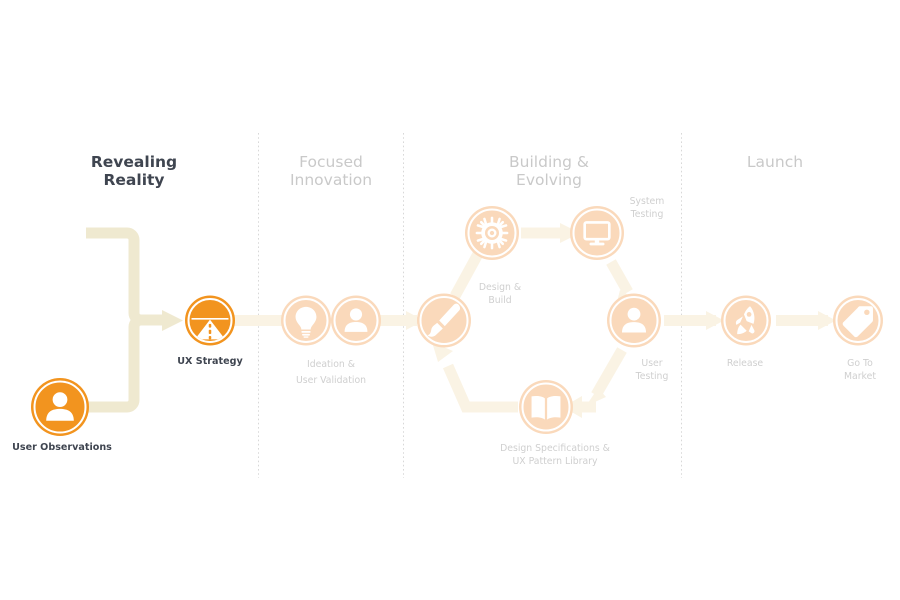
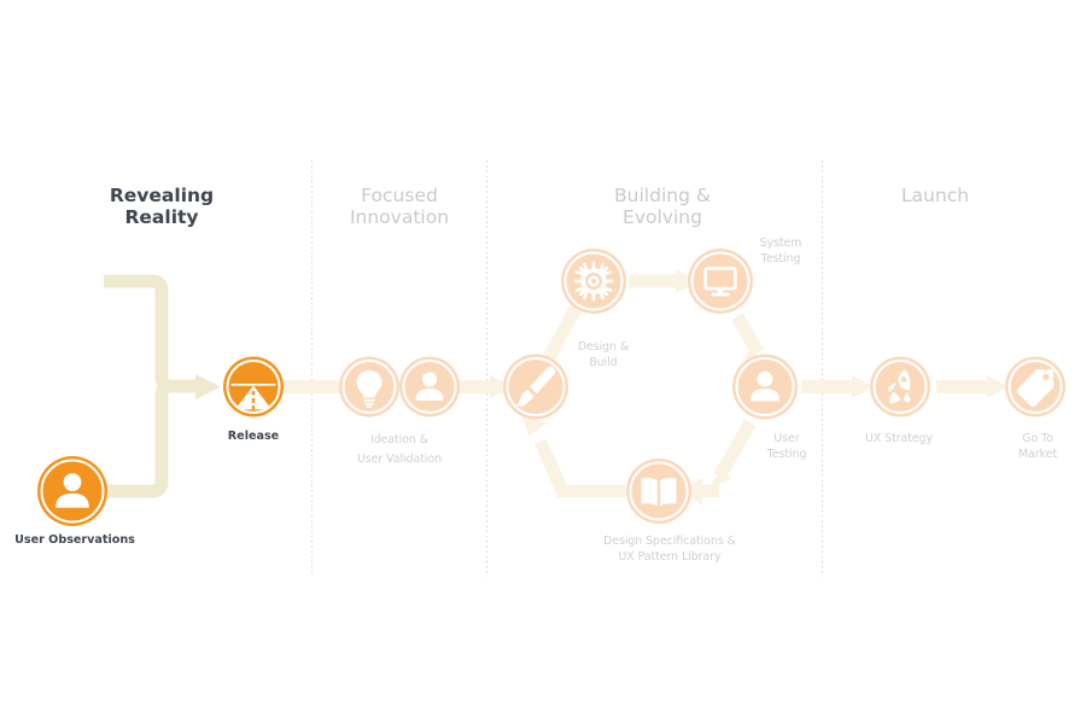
  Revealing
  Reality
  Focused
  Innovation
  Building &
  Evolving
  Launch
  User Observations
- UX Strategy
+ Release
  Ideation &
  User Validation
  Design &
  Build
  System
  Testing
  User
  Testing
  Design Specifications &
  UX Pattern Library
- Release
+ UX Strategy
  Go To
  Market
